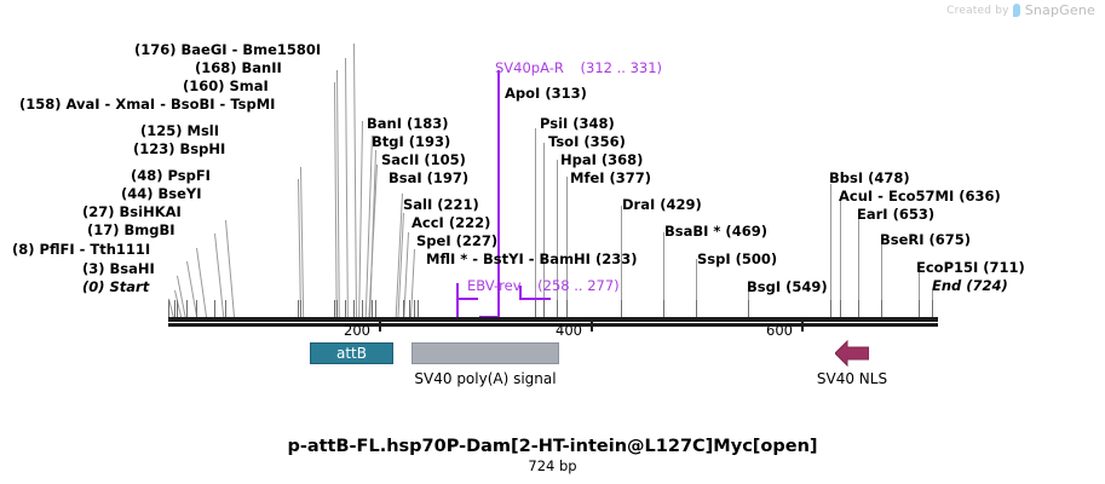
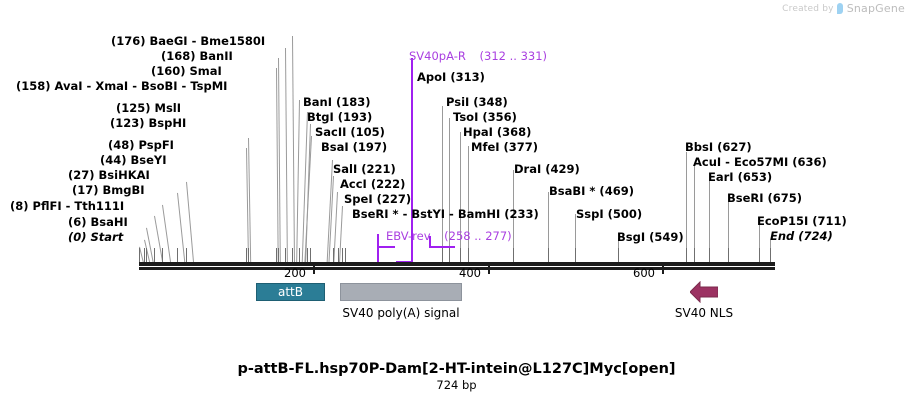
  Created by
  SnapGene
  (176) BaeGI - Bme1580I
  (168) BanII
  (160) SmaI
  (158) AvaI - XmaI - BsoBI - TspMI
  (125) MslI
  (123) BspHI
  (48) PspFI
  (44) BseYI
  (27) BsiHKAI
  (17) BmgBI
  (8) PflFI - Tth111I
- (3) BsaHI
+ (6) BsaHI
  (0) Start
  BanI (183)
  BtgI (193)
  SacII (105)
  BsaI (197)
  SalI (221)
  AccI (222)
  SpeI (227)
- MflI * - BstYI - BamHI (233)
+ BseRI * - BstYI - BamHI (233)
  ApoI (313)
  PsiI (348)
  TsoI (356)
  HpaI (368)
  MfeI (377)
  DraI (429)
  BsaBI * (469)
  SspI (500)
  BsgI (549)
- BbsI (478)
+ BbsI (627)
  AcuI - Eco57MI (636)
  EarI (653)
  BseRI (675)
  EcoP15I (711)
  End (724)
  SV40pA-R (312 .. 331)
  EBV-rev (258 .. 277)
  200
  400
  600
  attB
  SV40 poly(A) signal
  SV40 NLS
  p-attB-FL.hsp70P-Dam[2-HT-intein@L127C]Myc[open]
  724 bp
